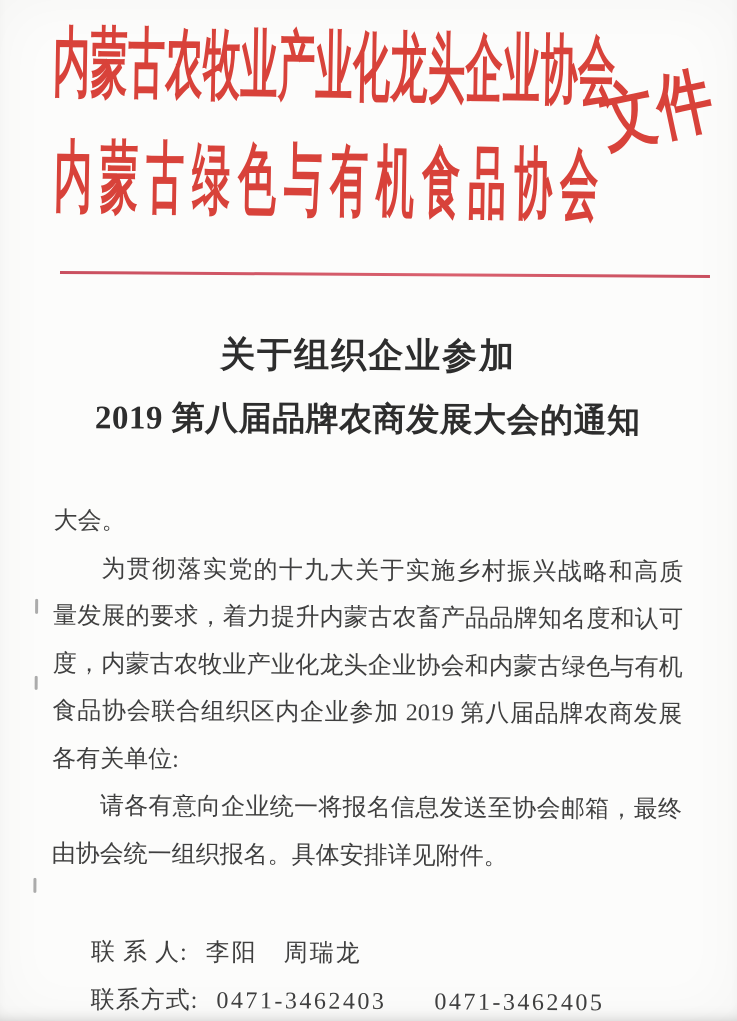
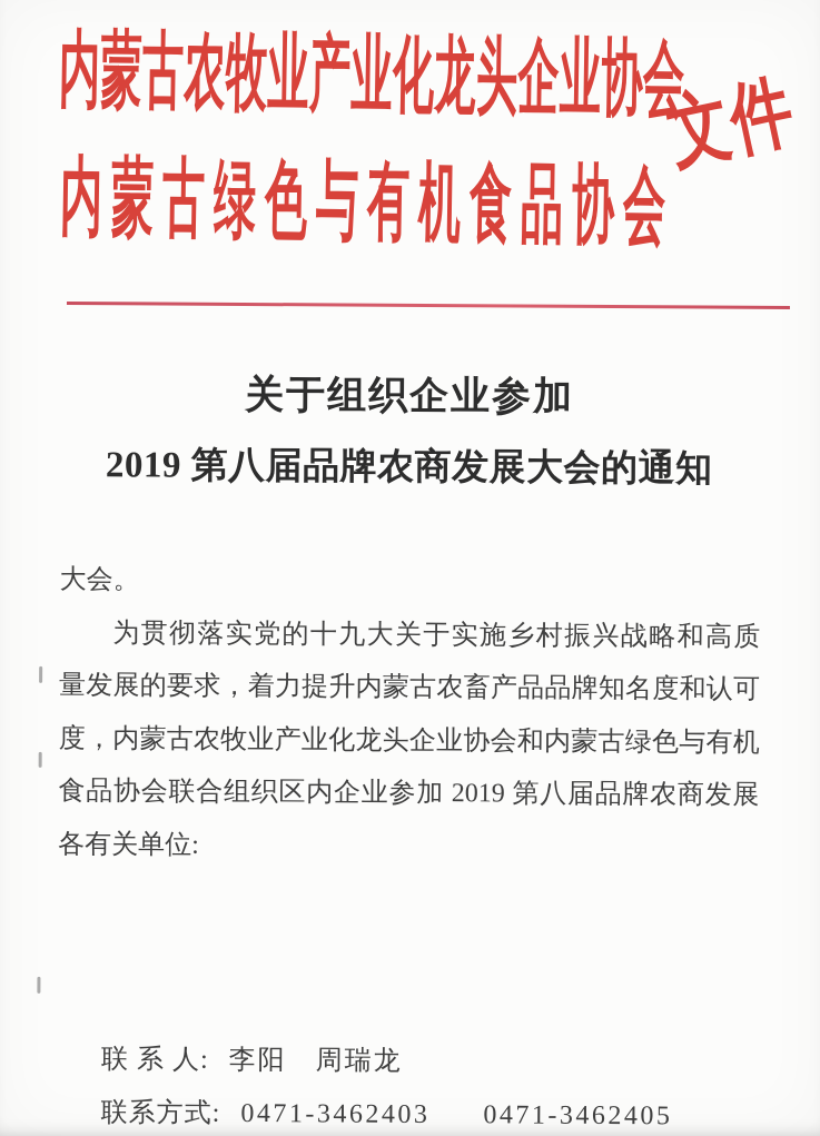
  内蒙古农牧业产业化龙头企业协会
  内蒙古绿色与有机食品协会
  关于组织企业参加
  2019 第八届品牌农商发展大会的通知
  大会。
  为贯彻落实党的十九大关于实施乡村振兴战略和高质
  量发展的要求，着力提升内蒙古农畜产品品牌知名度和认可
  度，内蒙古农牧业产业化龙头企业协会和内蒙古绿色与有机
  食品协会联合组织区内企业参加 2019 第八届品牌农商发展
  各有关单位:
- 请各有意向企业统一将报名信息发送至协会邮箱，最终
- 由协会统一组织报名。具体安排详见附件。
  联 系 人: 李阳 周瑞龙
  联系方式: 0471-3462403 0471-3462405
